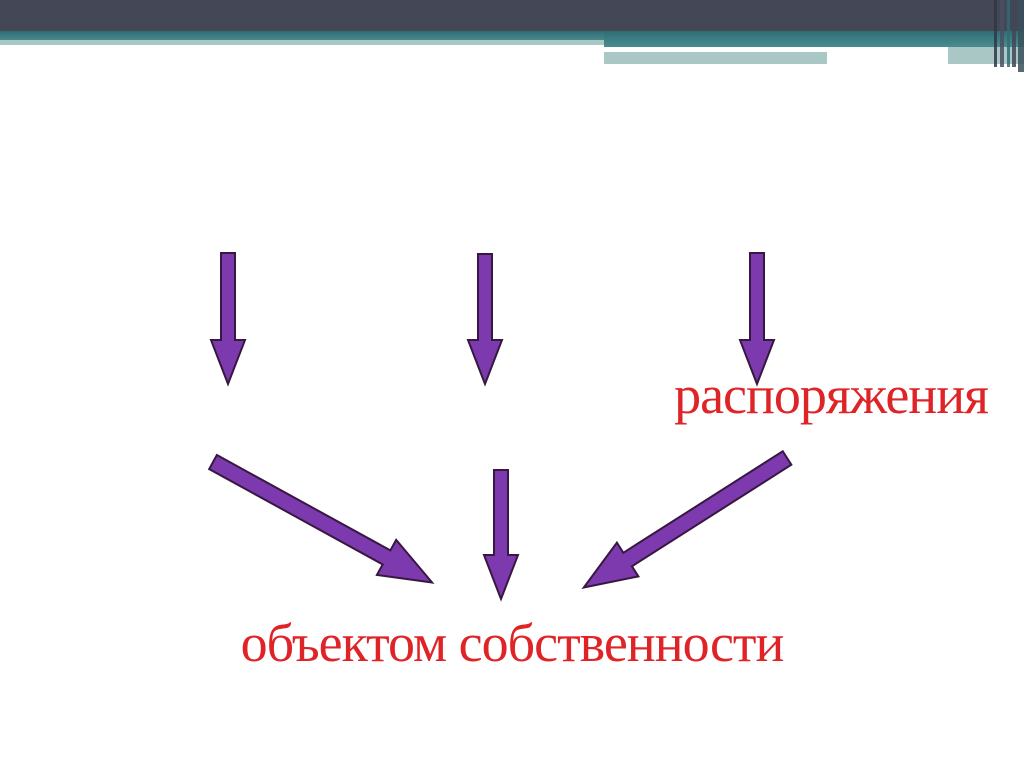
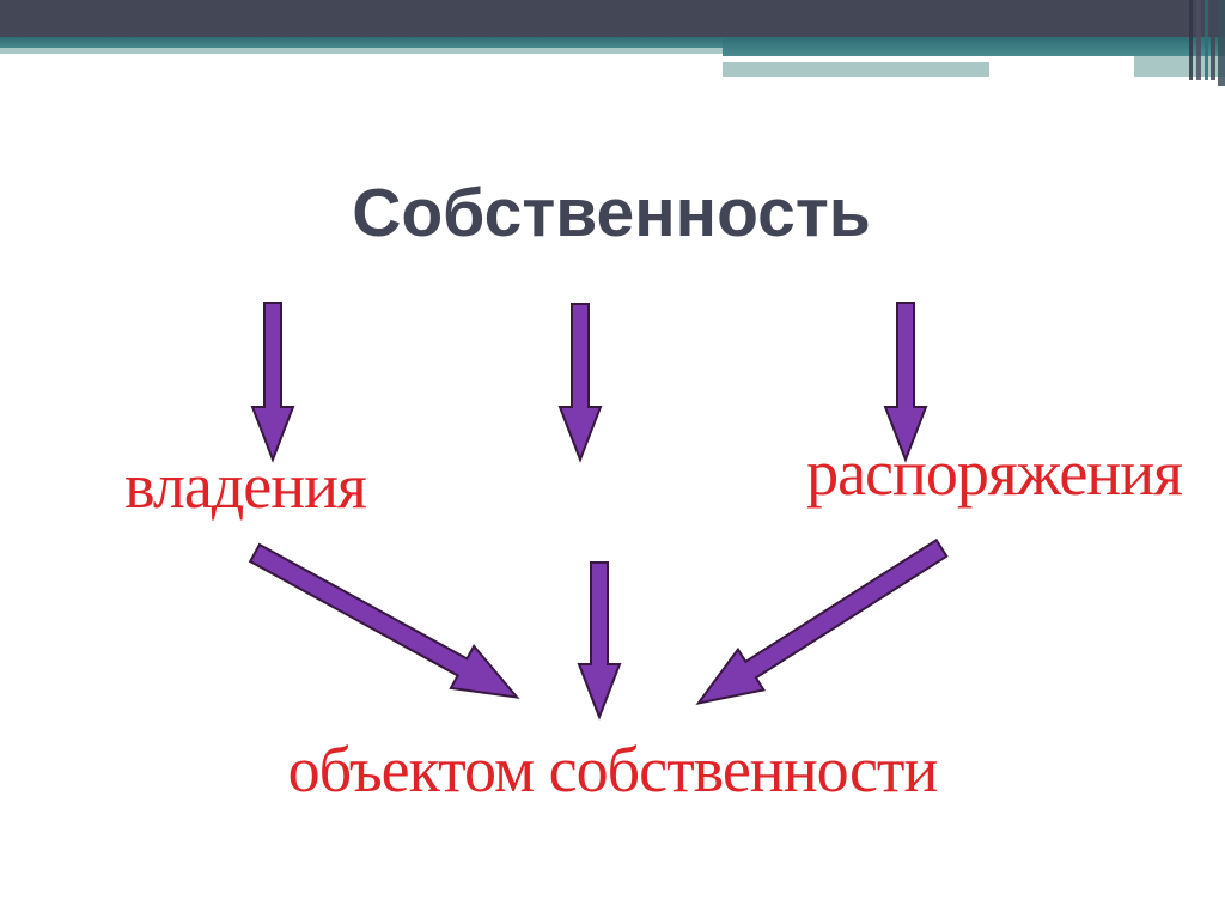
+ Собственность
+ владения
  распоряжения
  объектом собственности
